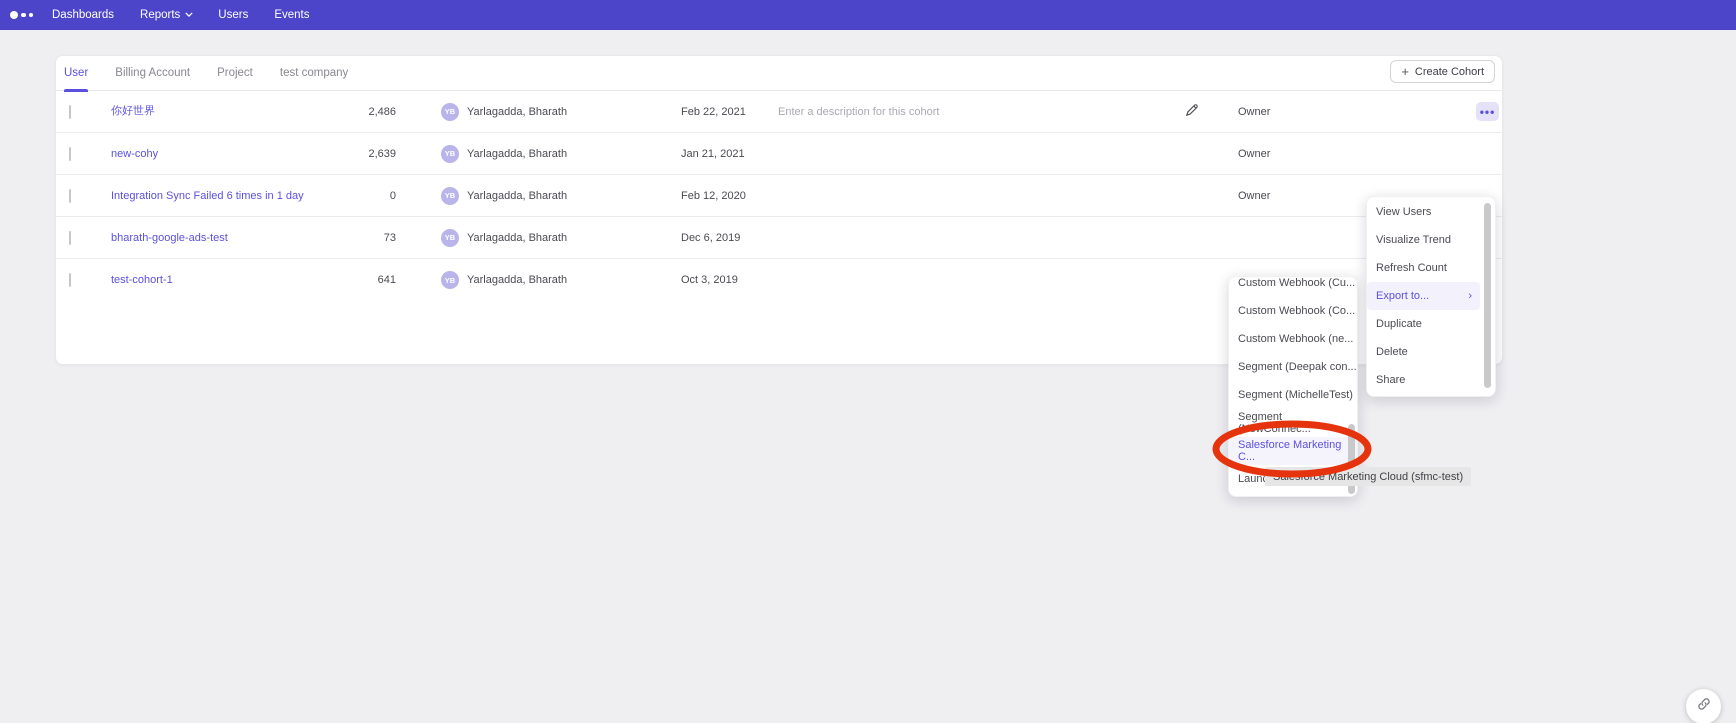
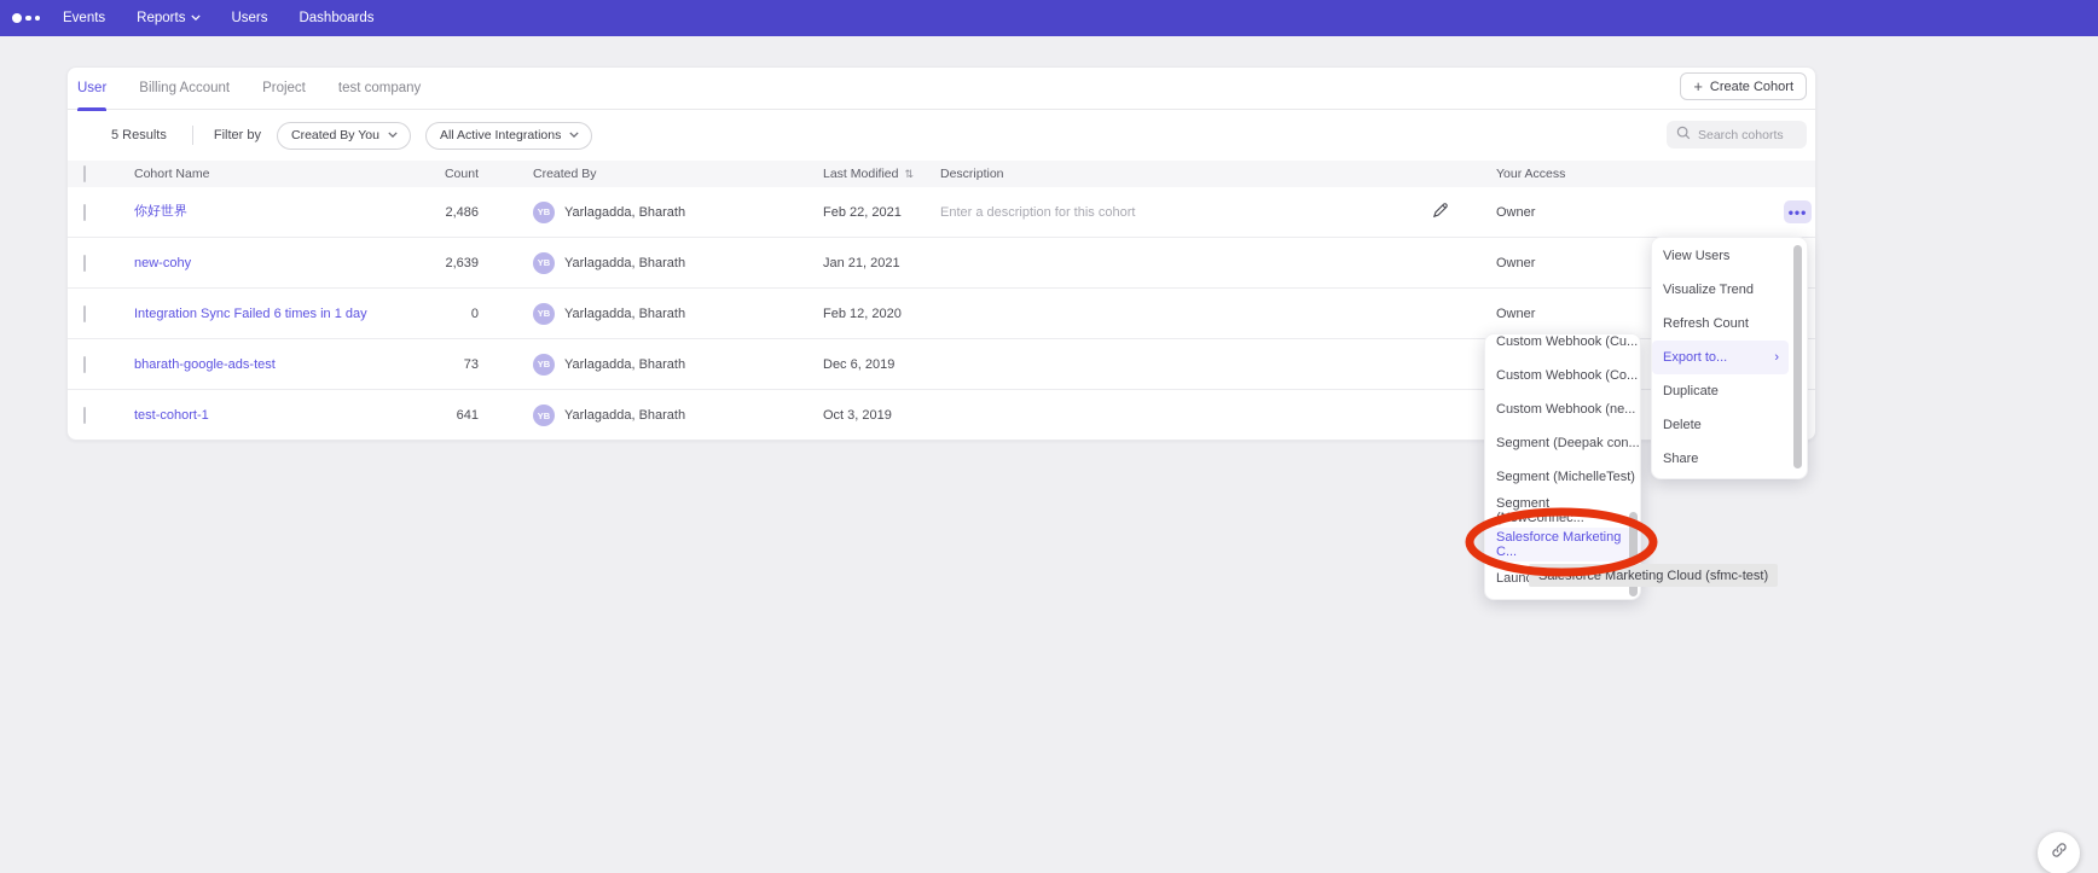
- Dashboards
+ Events
  Reports
  Users
- Events
+ Dashboards
  User
  Billing Account
  Project
  test company
  +
  Create Cohort
+ 5 Results
+ Filter by
+ Created By You
+ All Active Integrations
+ Search cohorts
+ Cohort Name
+ Count
+ Created By
+ Last Modified ⇅
+ Description
+ Your Access
  你好世界
  2,486
  YB
  Yarlagadda, Bharath
  Feb 22, 2021
  Enter a description for this cohort
  Owner
  •••
  new-cohy
  2,639
  YB
  Yarlagadda, Bharath
  Jan 21, 2021
  Owner
  Integration Sync Failed 6 times in 1 day
  0
  YB
  Yarlagadda, Bharath
  Feb 12, 2020
  Owner
  bharath-google-ads-test
  73
  YB
  Yarlagadda, Bharath
  Dec 6, 2019
  test-cohort-1
  641
  YB
  Yarlagadda, Bharath
  Oct 3, 2019
  View Users
  Visualize Trend
  Refresh Count
  Export to...
  ›
  Duplicate
  Delete
  Share
  Custom Webhook (Cu...
  Custom Webhook (Co...
  Custom Webhook (ne...
  Segment (Deepak con...
  Segment (MichelleTest)
  Segment Connec...
  Salesforce Marketing C...
  ce Marketing Cloud (sfmc-test)
